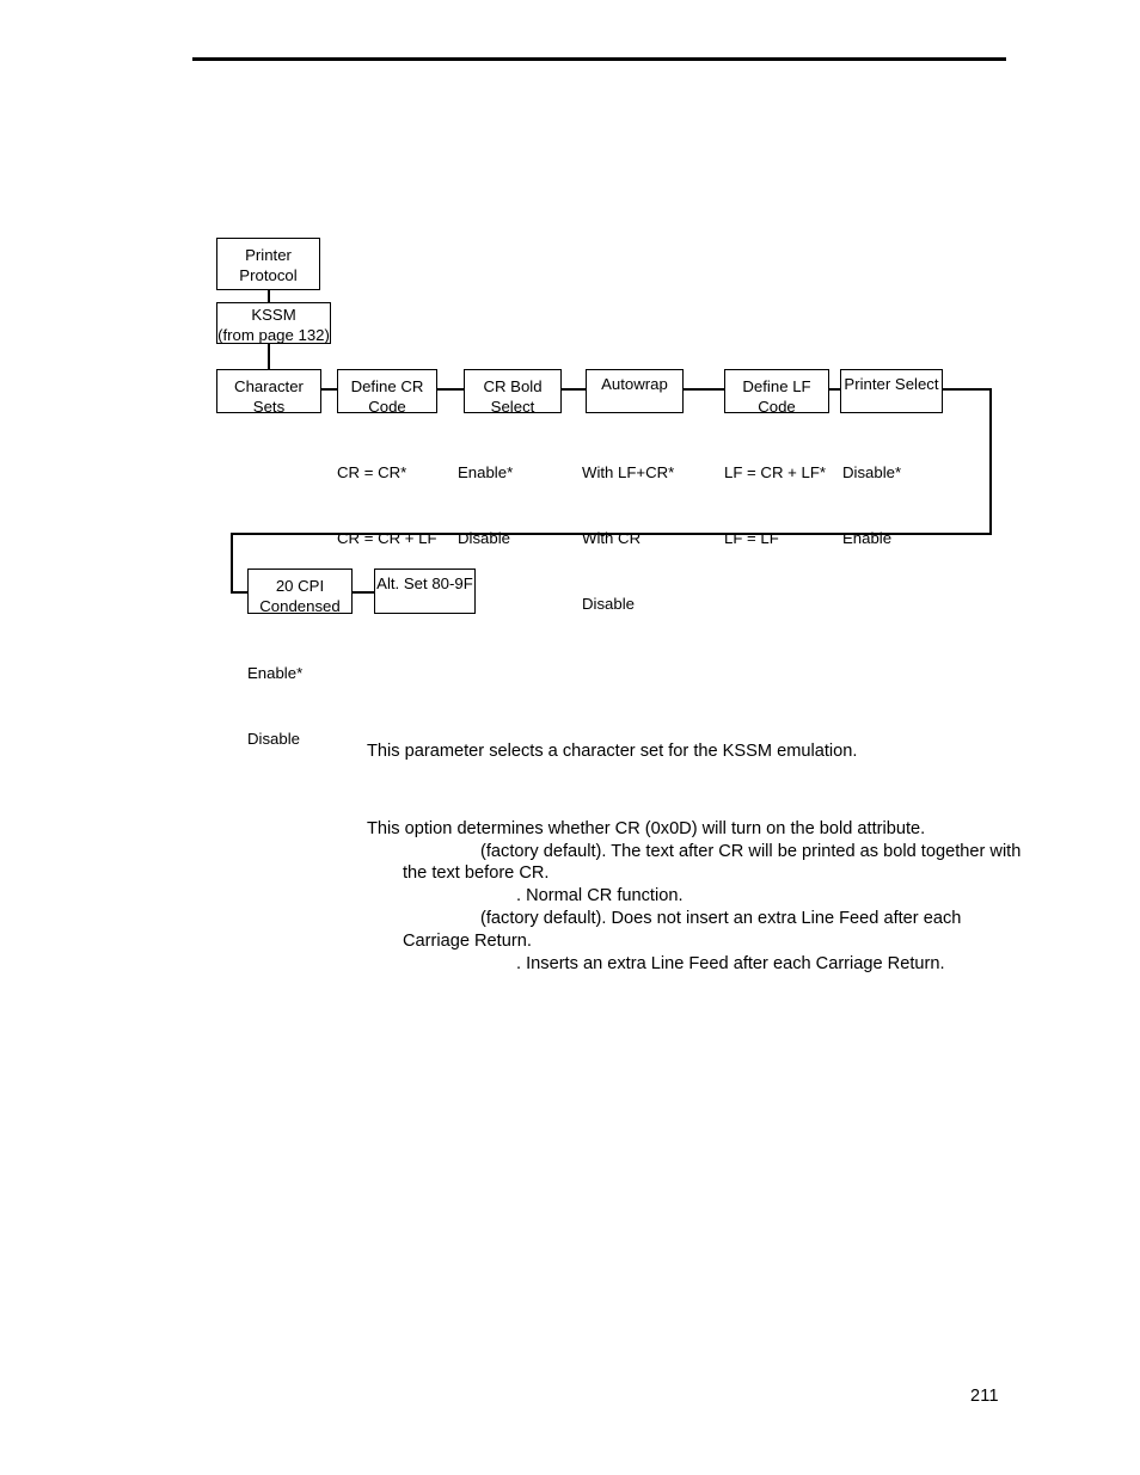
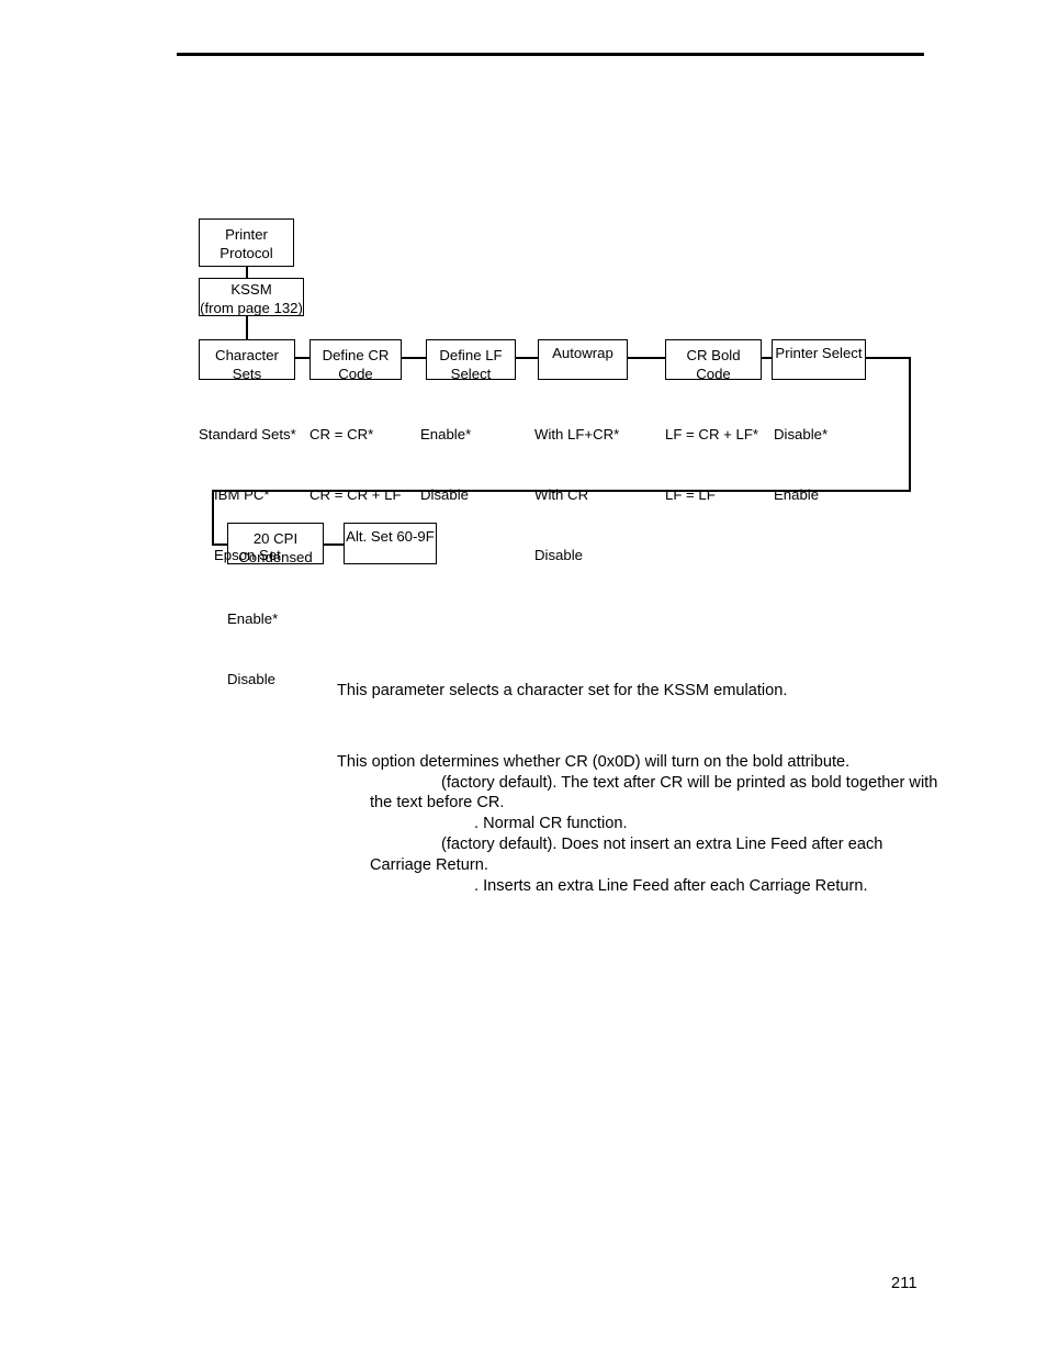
  Printer
  Protocol
  KSSM
  (from page 132)
  Character
  Sets
  Define CR
  Code
- CR Bold
+ Define LF
  Select
  Autowrap
- Define LF
+ CR Bold
  Code
  Printer Select
  20 CPI
  Condensed
- Alt. Set 80-9F
+ Alt. Set 60-9F
+ Standard Sets*
+ IBM PC*
+ Epson Set
  CR = CR*
  CR = CR + LF
  Enable*
  Disable
  With LF+CR*
  With CR
  Disable
  LF = CR + LF*
  LF = LF
  Disable*
  Enable
  Enable*
  Disable
  This parameter selects a character set for the KSSM emulation.
  This option determines whether CR (0x0D) will turn on the bold attribute.
  (factory default). The text after CR will be printed as bold together with the text before CR.
  . Normal CR function.
  (factory default). Does not insert an extra Line Feed after each Carriage Return.
  . Inserts an extra Line Feed after each Carriage Return.
  211
